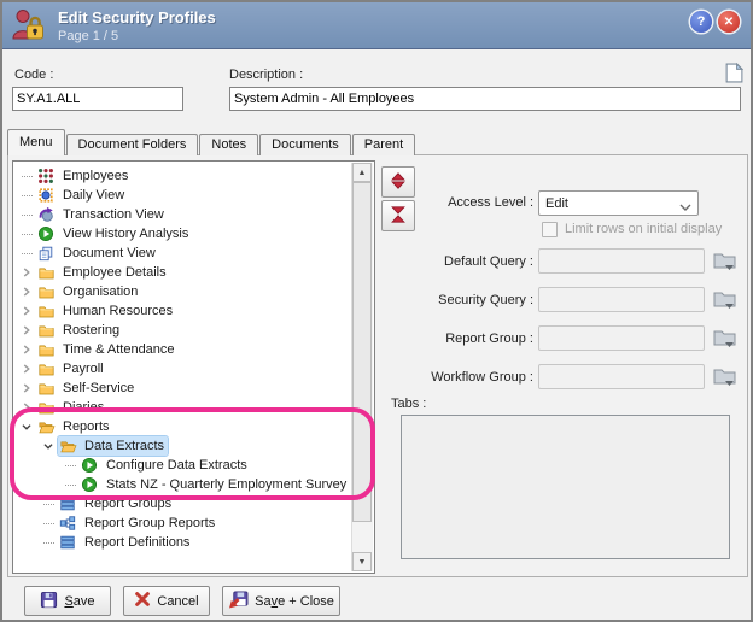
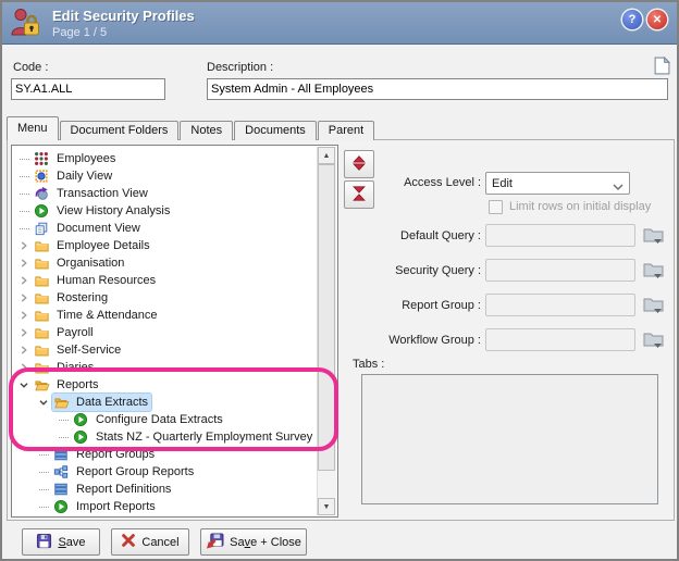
  Edit Security Profiles
  Page 1 / 5
  ?
  ✕
  Code :
  SY.A1.ALL
  Description :
  System Admin - All Employees
  Menu
  Document Folders
  Notes
  Documents
  Parent
  Employees
  Daily View
  Transaction View
  View History Analysis
  Document View
  Employee Details
  Organisation
  Human Resources
  Rostering
  Time & Attendance
  Payroll
  Self-Service
  Diaries
  Reports
  Data Extracts
  Configure Data Extracts
  Stats NZ - Quarterly Employment Survey
  Report Groups
  Report Group Reports
  Report Definitions
+ Import Reports
  Access Level :
  Edit
  Limit rows on initial display
  Default Query :
  Security Query :
  Report Group :
  Workflow Group :
  Tabs :
  Save
  Cancel
  Save + Close
